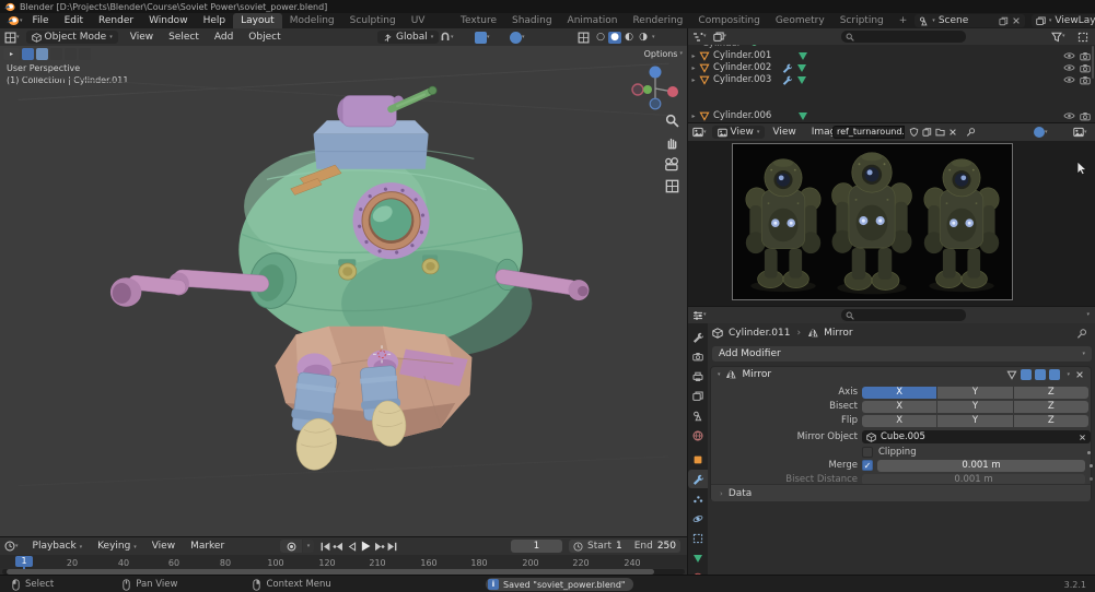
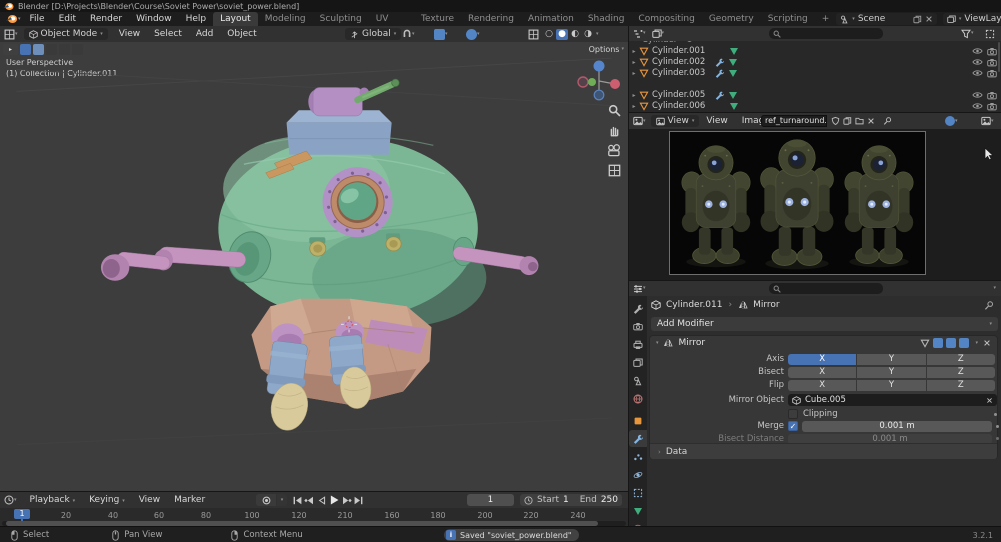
  Blender [D:\Projects\Blender\Course\Soviet Power\soviet_power.blend]
  File
  Edit
  Render
  Window
  Help
  Layout
  Modeling
  Sculpting
- Shading
+ Rendering
  Animation
- Rendering
+ Shading
  Compositing
  Scripting
  +
  Scene
  ViewLay
  Object Mode
  View
  Select
  Add
  Object
  Global
  ○
  ●
  ◐
  ◑
  Options
  User Perspective
  (1) Collection | Cder.011
  Playback
  Keying
  View
  Marker
  1
  Start
  1
  End
  250
  20
  40
  60
  80
  100
  120
  210
  160
  180
  200
  220
  240
  1
  Cylinder.001
  Cylinder.002
  Cylinder.003
+ Cylinder.005
  Cylinder.006
  View
  View
  ref_turnaround.
  Cylinder.011
  ›
  Mirror
  Add Modifier
  Mirror
  Axis
  X
  Y
  Z
  Bisect
  X
  Y
  Z
  Flip
  X
  Y
  Z
  Mirror Object
  Cube.005
  Clipping
  Merge
  ✓
  0.001 m
  Bisect Distance
  0.001 m
  ›
  Data
  Select
  Pan View
  Context Menu
  i
  Saved "soviet_power.blend"
  3.2.1
